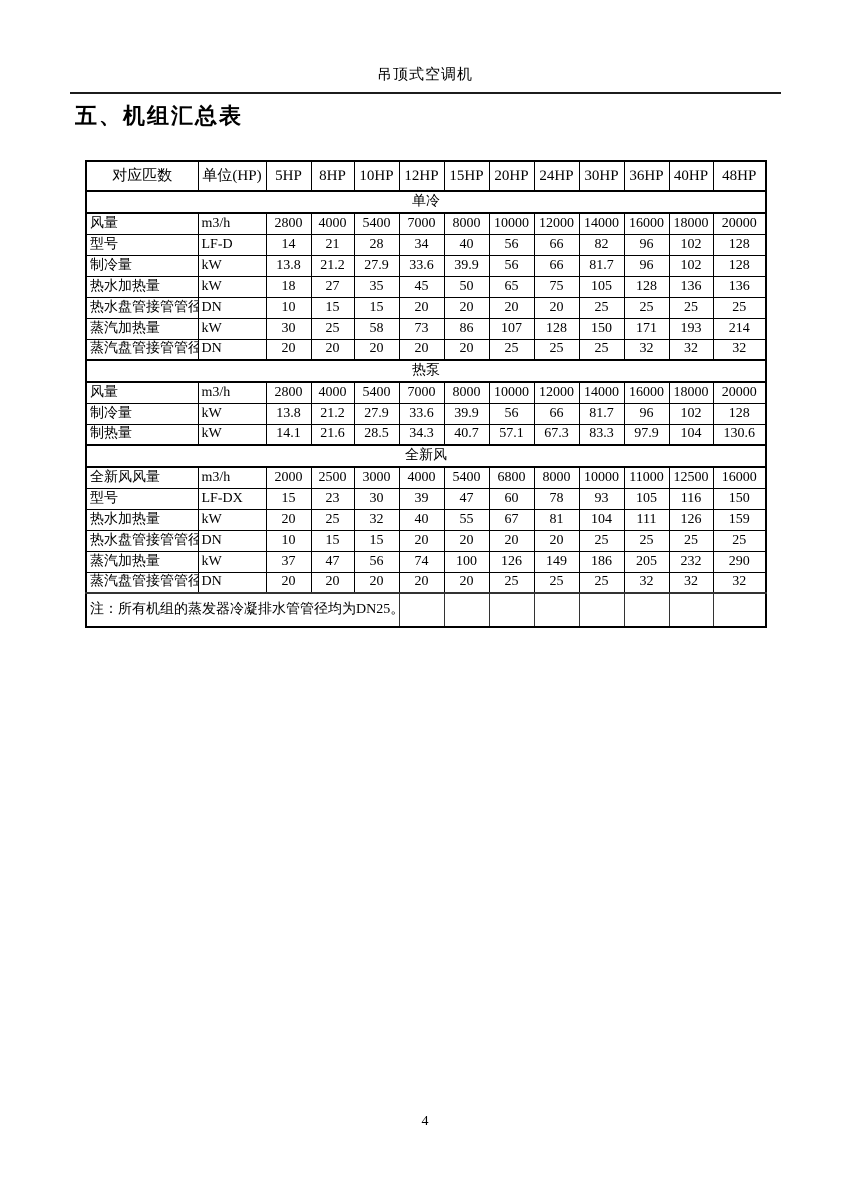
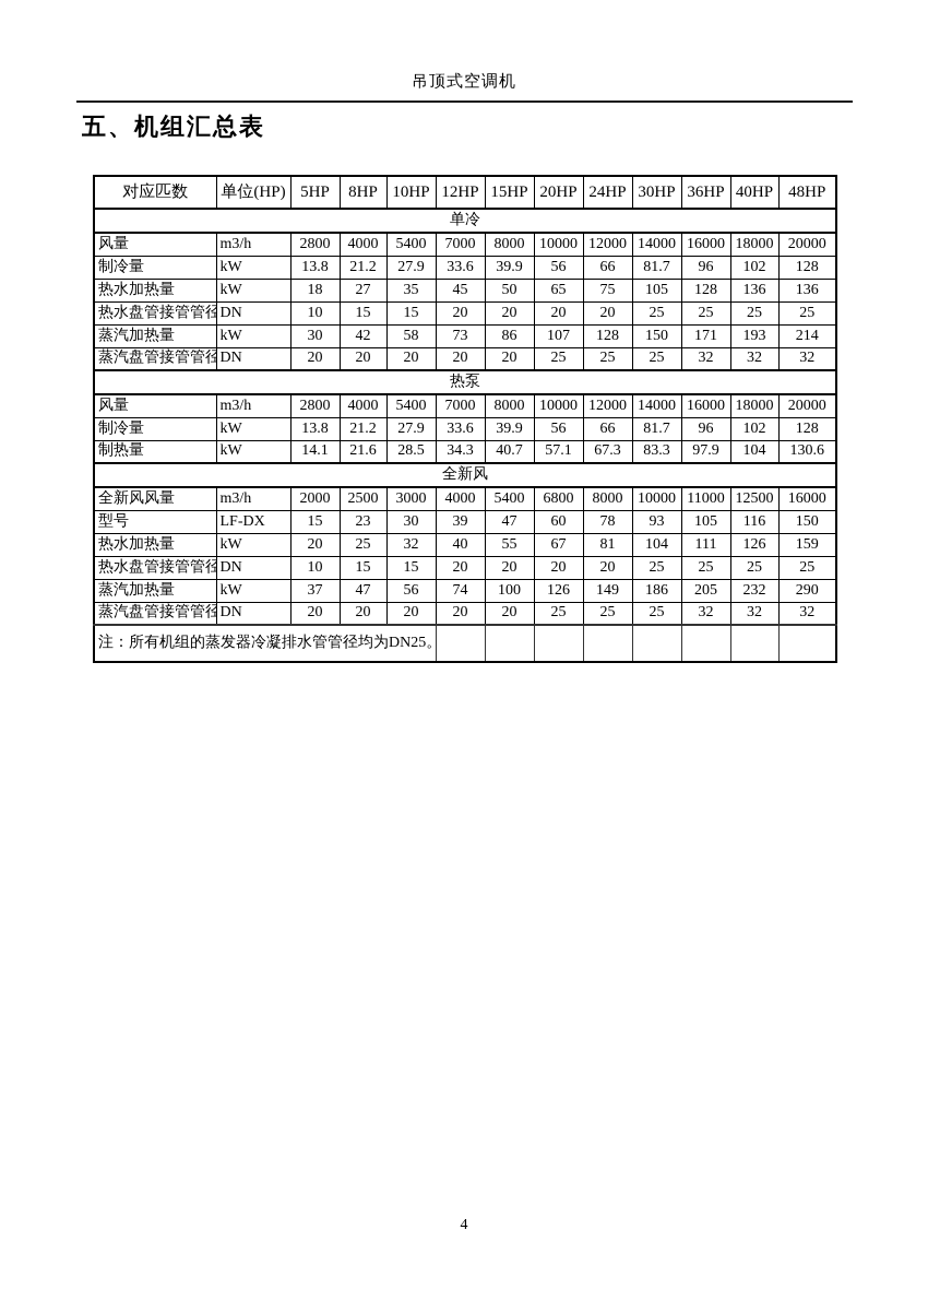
  吊顶式空调机
  五、机组汇总表
  对应匹数	单位(HP)	5HP	8HP	10HP	12HP	15HP	20HP	24HP	30HP	36HP	40HP	48HP
  单冷
  风量	m3/h	2800	4000	5400	7000	8000	10000	12000	14000	16000	18000	20000
- 型号	LF-D	14	21	28	34	40	56	66	82	96	102	128
  制冷量	kW	13.8	21.2	27.9	33.6	39.9	56	66	81.7	96	102	128
  热水加热量	kW	18	27	35	45	50	65	75	105	128	136	136
  热水盘管接管管径	DN	10	15	15	20	20	20	20	25	25	25	25
- 蒸汽加热量	kW	30	25	58	73	86	107	128	150	171	193	214
+ 蒸汽加热量	kW	30	42	58	73	86	107	128	150	171	193	214
  蒸汽盘管接管管径	DN	20	20	20	20	20	25	25	25	32	32	32
  热泵
  风量	m3/h	2800	4000	5400	7000	8000	10000	12000	14000	16000	18000	20000
  制冷量	kW	13.8	21.2	27.9	33.6	39.9	56	66	81.7	96	102	128
  制热量	kW	14.1	21.6	28.5	34.3	40.7	57.1	67.3	83.3	97.9	104	130.6
  全新风
  全新风风量	m3/h	2000	2500	3000	4000	5400	6800	8000	10000	11000	12500	16000
  型号	LF-DX	15	23	30	39	47	60	78	93	105	116	150
  热水加热量	kW	20	25	32	40	55	67	81	104	111	126	159
  热水盘管接管管径	DN	10	15	15	20	20	20	20	25	25	25	25
  蒸汽加热量	kW	37	47	56	74	100	126	149	186	205	232	290
  蒸汽盘管接管管径	DN	20	20	20	20	20	25	25	25	32	32	32
  注：所有机组的蒸发器冷凝排水管管径均为DN25。
  4
